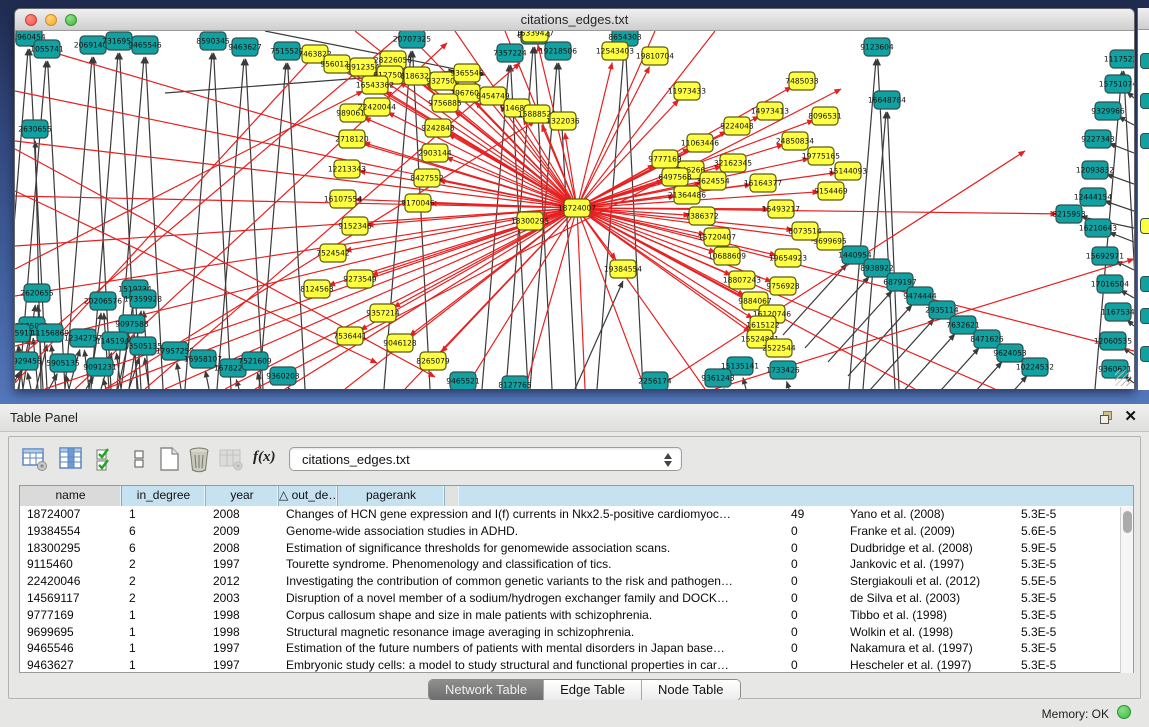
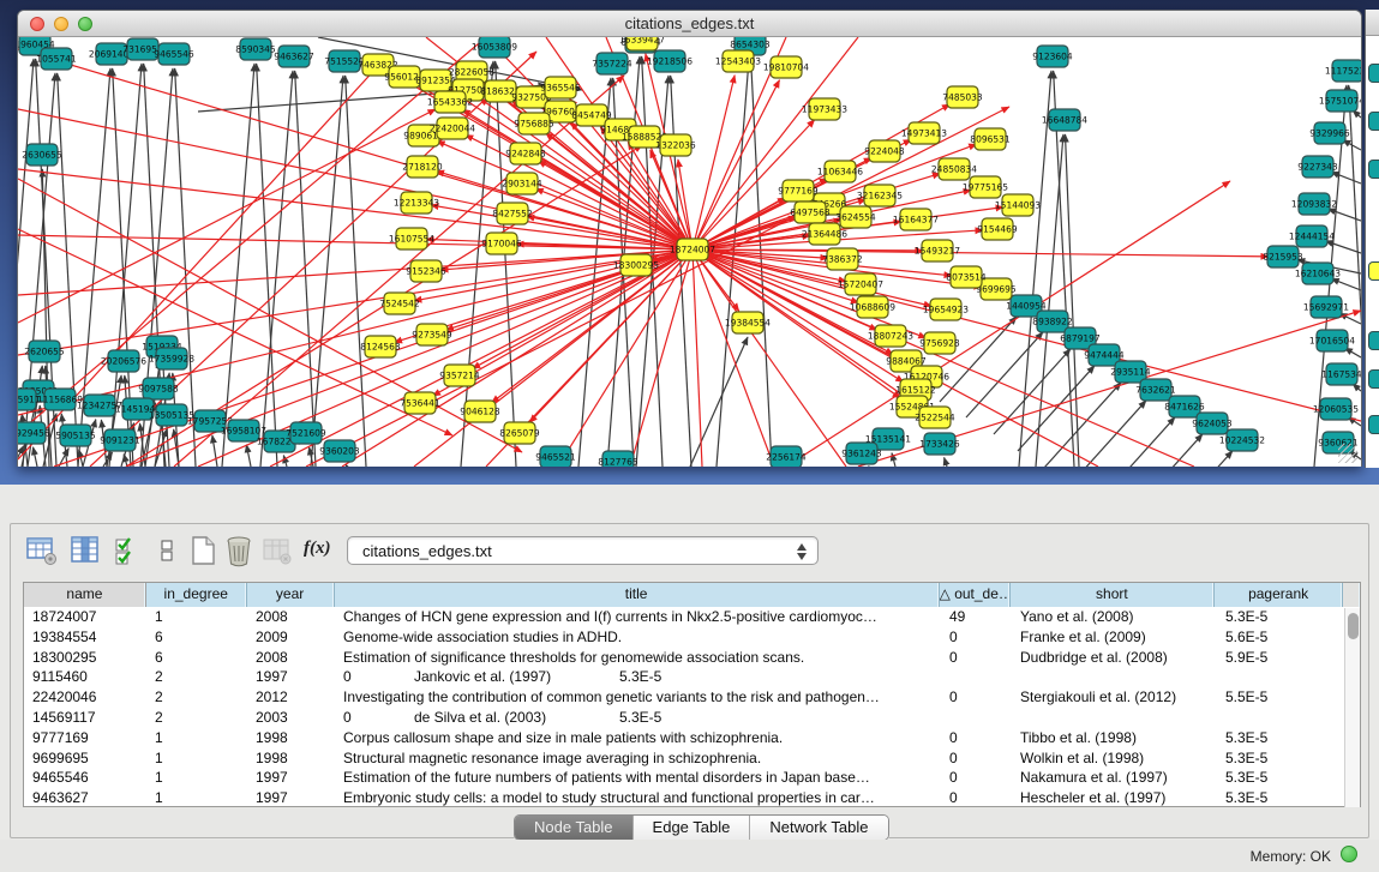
  citations_edges.txt
  1960454
  1055741
  2069140
  731695
  9465546
  8590345
  9463627
  7515520
- 20707325
+ 16053809
  7357224
  19218506
  8654303
  9123604
  2630655
  2620655
  1519234
  20206576
  17359928
  9097588
  11156869
  12342757
  1145194
  13505135
  1795725
  16958107
  167822
  929456
  5905135
  9091231
  7521609
  9360203
  1733426
  15135141
  9361243
  1440954
  8938922
  6879197
  9474444
  2935114
  7632621
  8471626
  9624053
  10224532
  16648784
  111752
  1575107
  9329966
  9227343
  12093832
  12444154
  8215953
  16210643
  15692971
  17016504
  1167534
  12060535
  9360621
  9465521
  8127765
  2256174
  7463822
  956012
  8912354
  28226058
  912750
  16543362
  818632
  932750
  9365546
  296760
  8454749
  9756885
  989061
  22420044
  9242848
  2718120
  2903144
  12213343
  8427552
  16107554
  9170046
  91468
  1588852
  1322036
  9152346
  7524542
  9273549
  8124563
  9357214
  7536441
  9046128
  8265079
  18300295
  19384554
  9777169
  6497568
  3624554
  21364486
  7386372
  15720407
  10688609
  18807243
  19654923
  9756928
  9884067
  16120746
  1615122
  155248
  2522544
  9699695
  8073514
  19810704
  11973433
  14973413
  7485033
  24850834
  32162345
  16164377
  11063446
  15493217
  9224048
  19775165
  9154469
  15144093
  8096531
  16339427
  12543403
  18724007
- Table Panel
- ✕
  f(x)
  citations_edges.txt
  name
  in_degree
  year
+ title
  △ out_de…
+ short
  pagerank
  18724007
  1
  2008
  Changes of HCN gene expression and I(f) currents in Nkx2.5-positive cardiomyoc…
  49
  Yano et al. (2008)
  5.3E-5
  19384554
  6
  2009
  Genome-wide association studies in ADHD.
  0
  Franke et al. (2009)
  5.6E-5
  18300295
  6
  2008
  Estimation of significance thresholds for genomewide association scans.
  0
  Dudbridge et al. (2008)
  5.9E-5
  9115460
  2
  1997
- Tourette syndrome. Phenomenology and classification of tics.
  0
  Jankovic et al. (1997)
  5.3E-5
  22420046
  2
  2012
  Investigating the contribution of common genetic variants to the risk and pathogen…
  0
  Stergiakouli et al. (2012)
  5.5E-5
  14569117
  2
  2003
- Disruption of a novel member of a sodium/hydrogen exchanger family and DOCK…
  0
  de Silva et al. (2003)
  5.3E-5
  9777169
  1
  1998
  Corpus callosum shape and size in male patients with schizophrenia.
  0
  Tibbo et al. (1998)
  5.3E-5
  9699695
  1
  1998
  Structural magnetic resonance image averaging in schizophrenia.
  0
  Wolkin et al. (1998)
  5.3E-5
  9465546
  1
  1997
  Estimation of the future numbers of patients with mental disorders in Japan base…
  0
  Nakamura et al. (1997)
  5.3E-5
  9463627
  1
  1997
  Embryonic study cells: a model to study structural and functional properties in car…
  0
  Hescheler et al. (1997)
  5.3E-5
- Network Table
+ Node Table
  Edge Table
- Node Table
+ Network Table
  Memory: OK
